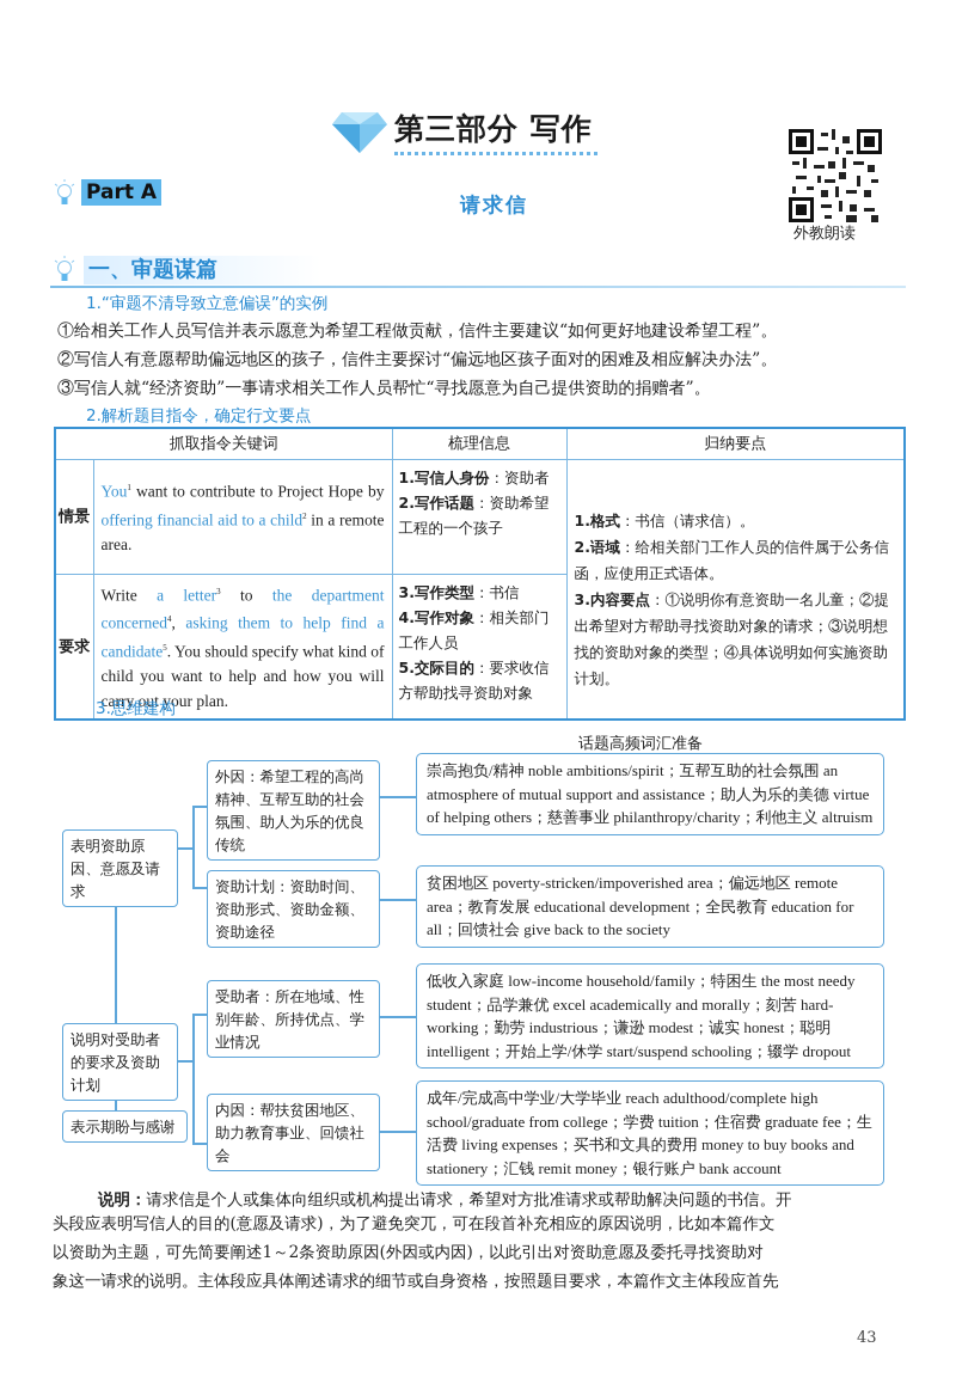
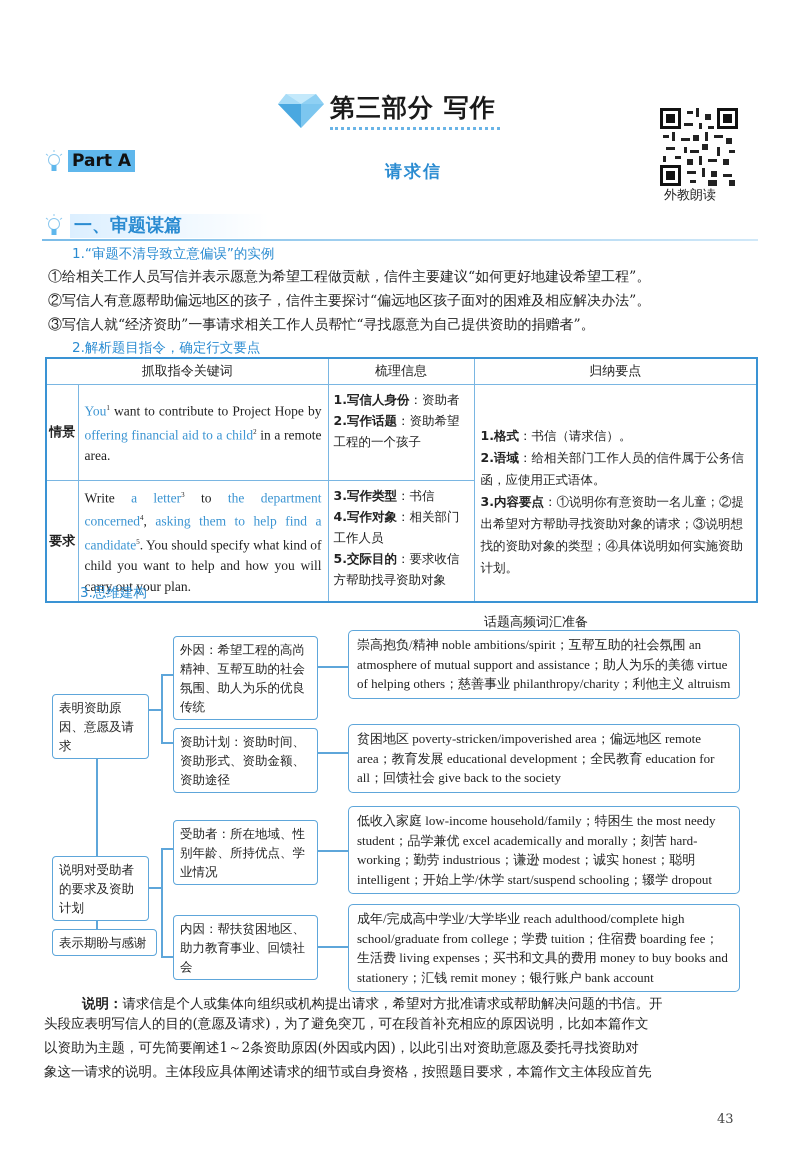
  第三部分 写作
  外教朗读
  Part A
  请求信
  一、审题谋篇
  1.“审题不清导致立意偏误”的实例
  ①给相关工作人员写信并表示愿意为希望工程做贡献，信件主要建议“如何更好地建设希望工程”。
  ②写信人有意愿帮助偏远地区的孩子，信件主要探讨“偏远地区孩子面对的困难及相应解决办法”。
  ③写信人就“经济资助”一事请求相关工作人员帮忙“寻找愿意为自己提供资助的捐赠者”。
  2.解析题目指令，确定行文要点
  抓取指令关键词	梳理信息	归纳要点
  情景	You1 want to contribute to Project Hope by offering financial aid to a child2 in a remote area.	1.写信人身份：资助者 2.写作话题：资助希望工程的一个孩子	1.格式：书信（请求信）。 2.语域：给相关部门工作人员的信件属于公务信函，应使用正式语体。 3.内容要点：①说明你有意资助一名儿童；②提出希望对方帮助寻找资助对象的请求；③说明想找的资助对象的类型；④具体说明如何实施资助计划。
  要求	Write a letter3 to the department concerned4, asking them to help find a candidate5. You should specify what kind of child you want to help and how you will carry out your plan.	3.写作类型：书信 4.写作对象：相关部门工作人员 5.交际目的：要求收信方帮助找寻资助对象
  3.思维建构
  话题高频词汇准备
  表明资助原因、意愿及请求
  说明对受助者的要求及资助计划
  表示期盼与感谢
  外因：希望工程的高尚精神、互帮互助的社会氛围、助人为乐的优良传统
  资助计划：资助时间、资助形式、资助金额、资助途径
  受助者：所在地域、性别年龄、所持优点、学业情况
  内因：帮扶贫困地区、助力教育事业、回馈社会
  崇高抱负/精神 noble ambitions/spirit；互帮互助的社会氛围 an atmosphere of mutual support and assistance；助人为乐的美德 virtue of helping others；慈善事业 philanthropy/charity；利他主义 altruism
  贫困地区 poverty-stricken/impoverished area；偏远地区 remote area；教育发展 educational development；全民教育 education for all；回馈社会 give back to the society
  低收入家庭 low-income household/family；特困生 the most needy student；品学兼优 excel academically and morally；刻苦 hard-working；勤劳 industrious；谦逊 modest；诚实 honest；聪明 intelligent；开始上学/休学 start/suspend schooling；辍学 dropout
- 成年/完成高中学业/大学毕业 reach adulthood/complete high school/graduate from college；学费 tuition；住宿费 graduate fee；生活费 living expenses；买书和文具的费用 money to buy books and stationery；汇钱 remit money；银行账户 bank account
+ 成年/完成高中学业/大学毕业 reach adulthood/complete high school/graduate from college；学费 tuition；住宿费 boarding fee；生活费 living expenses；买书和文具的费用 money to buy books and stationery；汇钱 remit money；银行账户 bank account
  说明：请求信是个人或集体向组织或机构提出请求，希望对方批准请求或帮助解决问题的书信。开
  头段应表明写信人的目的(意愿及请求)，为了避免突兀，可在段首补充相应的原因说明，比如本篇作文
  以资助为主题，可先简要阐述1～2条资助原因(外因或内因)，以此引出对资助意愿及委托寻找资助对
  象这一请求的说明。主体段应具体阐述请求的细节或自身资格，按照题目要求，本篇作文主体段应首先
  43
